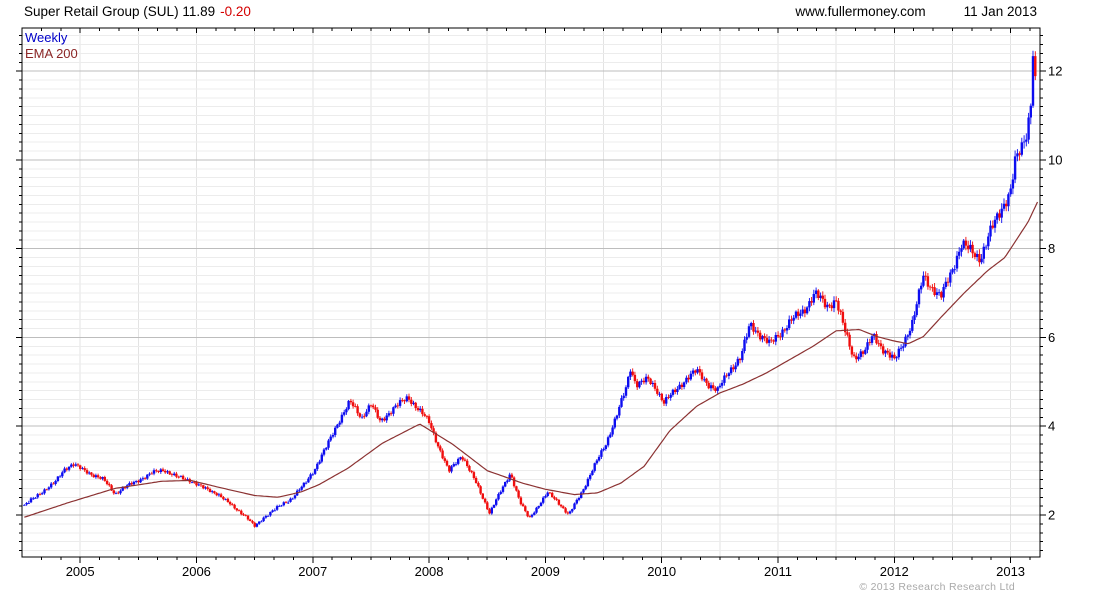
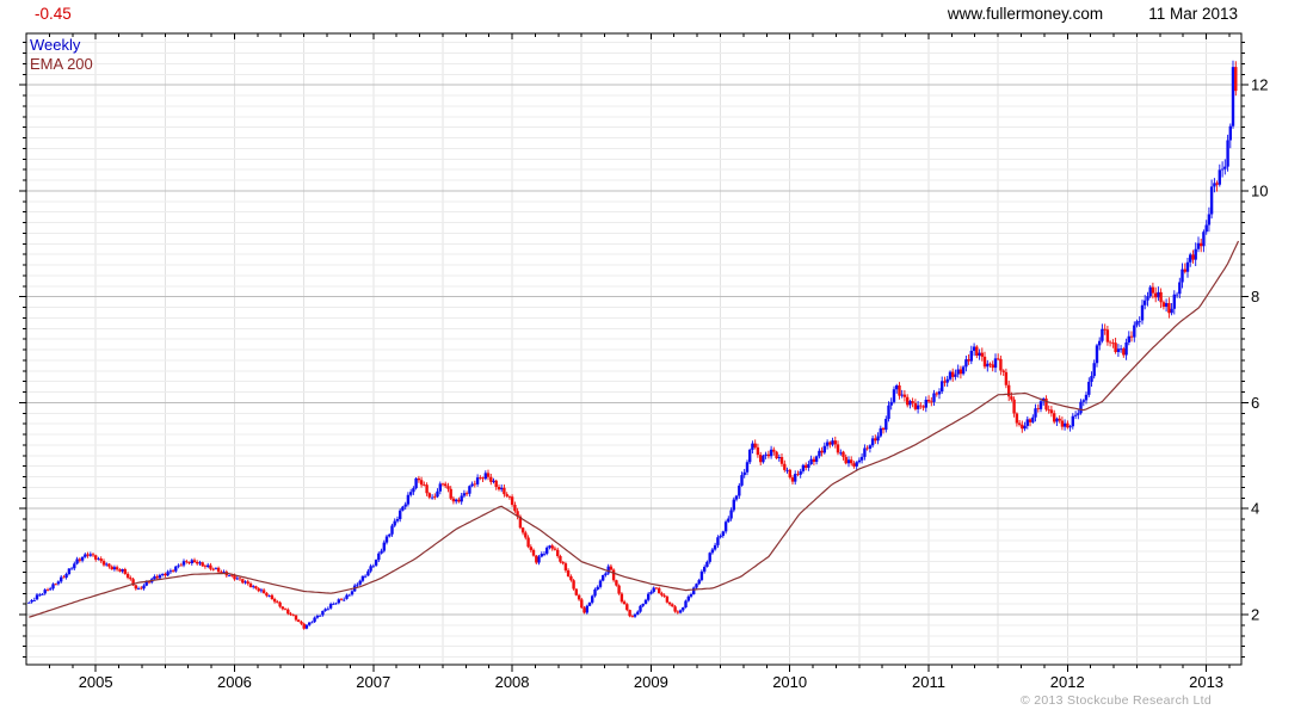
  2005
  2006
  2007
  2008
  2009
  2010
  2011
  2012
  2013
  2
  4
  6
  8
  10
  12
- Super Retail Group (SUL) 11.89
- -0.20
+ -0.45
  www.fullermoney.com
- 11 Jan 2013
+ 11 Mar 2013
  Weekly
  EMA 200
- © 2013 Research Research Ltd
+ © 2013 Stockcube Research Ltd
